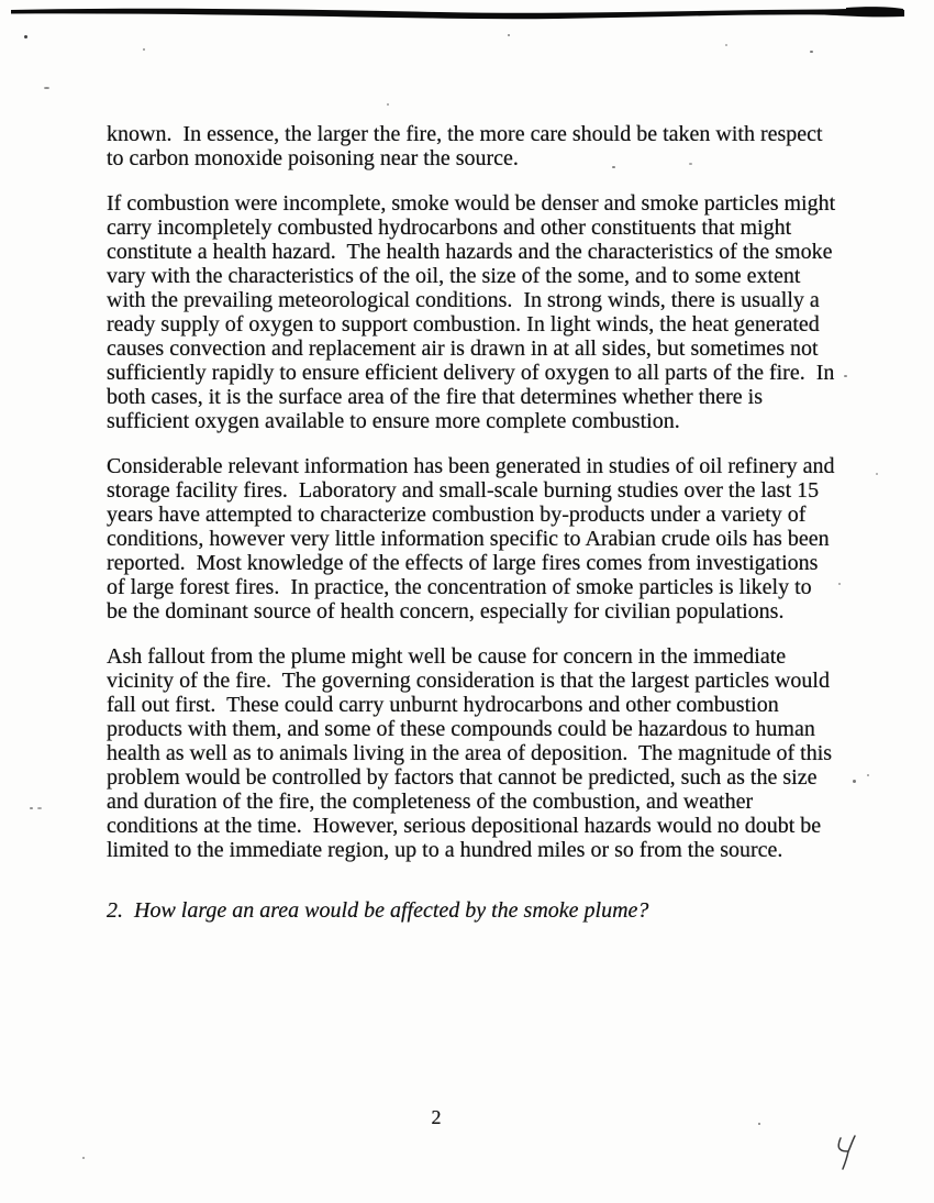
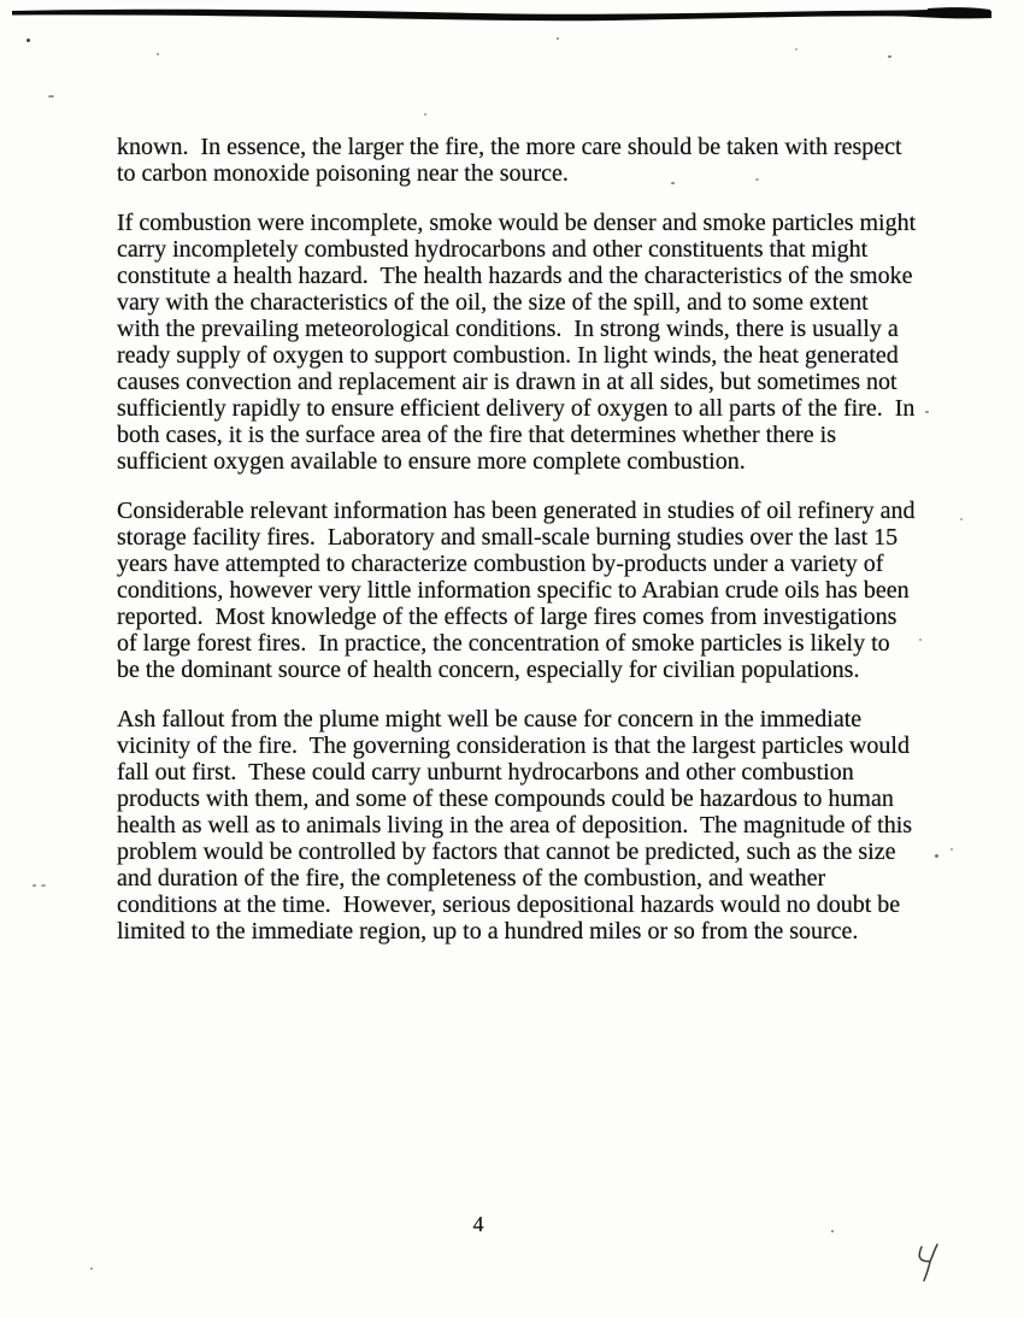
  known. In essence, the larger the fire, the more care should be taken with respect to carbon monoxide poisoning near the source.
- If combustion were incomplete, smoke would be denser and smoke particles might carry incompletely combusted hydrocarbons and other constituents that might constitute a health hazard. The health hazards and the characteristics of the smoke vary with the characteristics of the oil, the size of the some, and to some extent with the prevailing meteorological conditions. In strong winds, there is usually a ready supply of oxygen to support combustion. In light winds, the heat generated causes convection and replacement air is drawn in at all sides, but sometimes not sufficiently rapidly to ensure efficient delivery of oxygen to all parts of the fire. In both cases, it is the surface area of the fire that determines whether there is sufficient oxygen available to ensure more complete combustion.
+ If combustion were incomplete, smoke would be denser and smoke particles might carry incompletely combusted hydrocarbons and other constituents that might constitute a health hazard. The health hazards and the characteristics of the smoke vary with the characteristics of the oil, the size of the spill, and to some extent with the prevailing meteorological conditions. In strong winds, there is usually a ready supply of oxygen to support combustion. In light winds, the heat generated causes convection and replacement air is drawn in at all sides, but sometimes not sufficiently rapidly to ensure efficient delivery of oxygen to all parts of the fire. In both cases, it is the surface area of the fire that determines whether there is sufficient oxygen available to ensure more complete combustion.
  Considerable relevant information has been generated in studies of oil refinery and storage facility fires. Laboratory and small-scale burning studies over the last 15 years have attempted to characterize combustion by-products under a variety of conditions, however very little information specific to Arabian crude oils has been reported. Most knowledge of the effects of large fires comes from investigations of large forest fires. In practice, the concentration of smoke particles is likely to be the dominant source of health concern, especially for civilian populations.
  Ash fallout from the plume might well be cause for concern in the immediate vicinity of the fire. The governing consideration is that the largest particles would fall out first. These could carry unburnt hydrocarbons and other combustion products with them, and some of these compounds could be hazardous to human health as well as to animals living in the area of deposition. The magnitude of this problem would be controlled by factors that cannot be predicted, such as the size and duration of the fire, the completeness of the combustion, and weather conditions at the time. However, serious depositional hazards would no doubt be limited to the immediate region, up to a hundred miles or so from the source.
- 2. How large an area would be affected by the smoke plume?
- 2
+ 4
